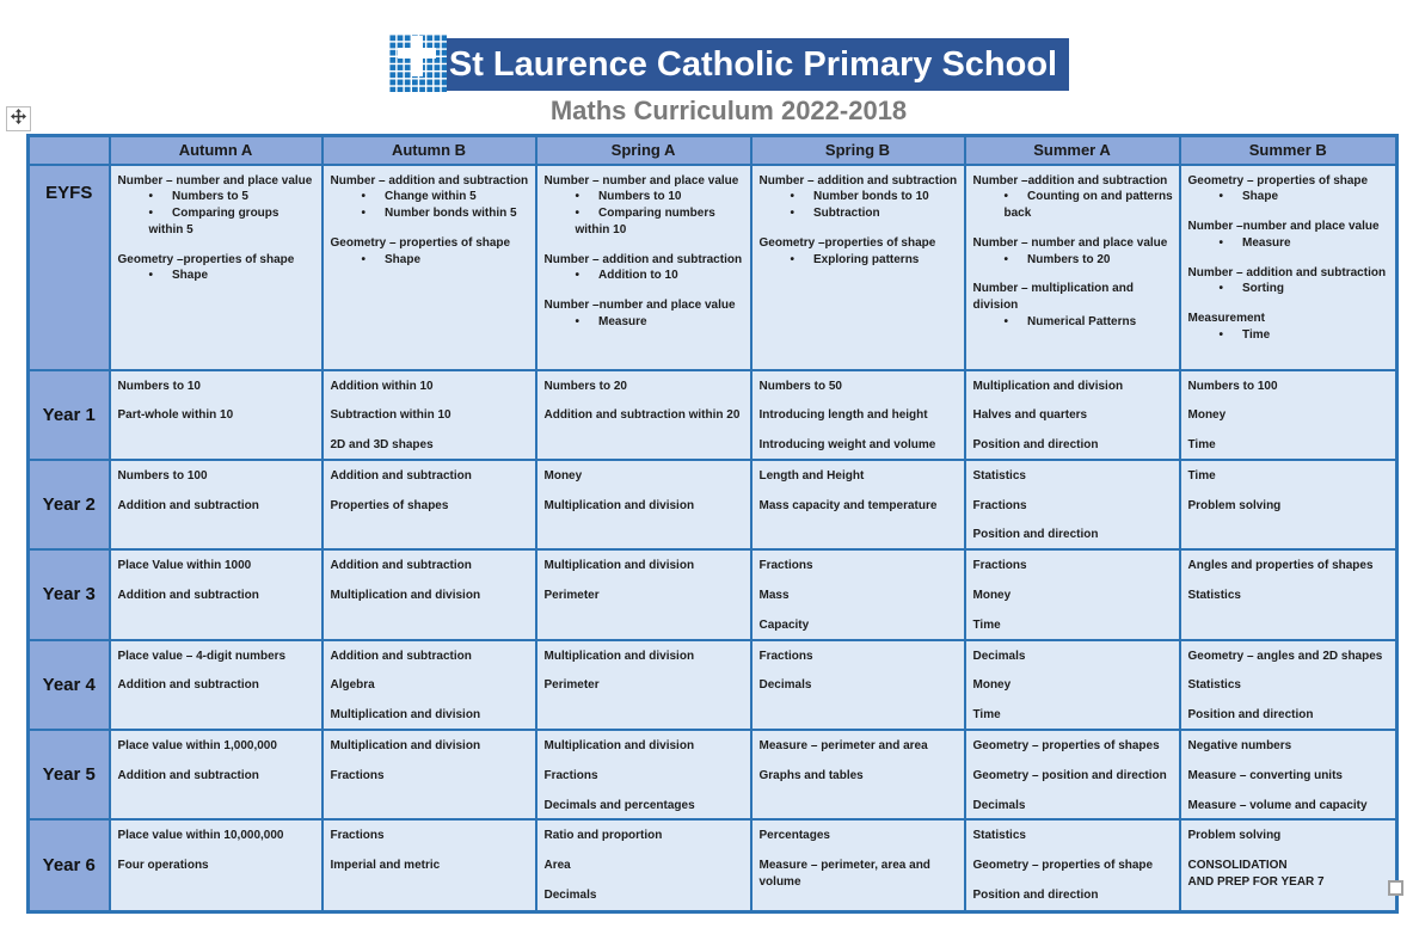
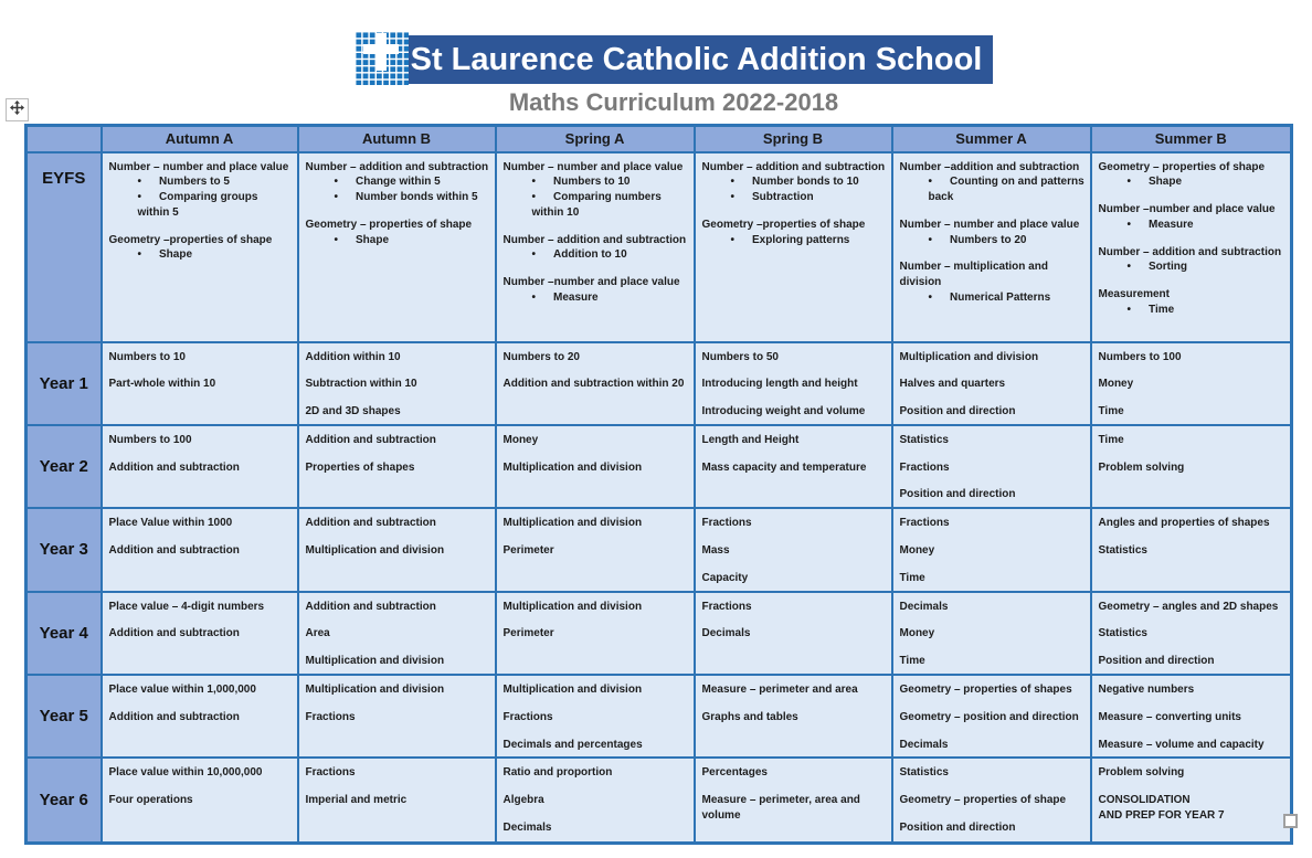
- St Laurence Catholic Primary School
+ St Laurence Catholic Addition School
  Maths Curriculum 2022-2018
  	Autumn A	Autumn B	Spring A	Spring B	Summer A	Summer B
  EYFS	Number – number and place value• Numbers to 5• Comparing groups within 5Geometry –properties of shape• Shape	Number – addition and subtraction• Change within 5• Number bonds within 5Geometry – properties of shape• Shape	Number – number and place value• Numbers to 10• Comparing numbers within 10Number – addition and subtraction• Addition to 10Number –number and place value• Measure	Number – addition and subtraction• Number bonds to 10• SubtractionGeometry –properties of shape• Exploring patterns	Number –addition and subtraction• Counting on and patterns backNumber – number and place value• Numbers to 20Number – multiplication and division• Numerical Patterns	Geometry – properties of shape• ShapeNumber –number and place value• MeasureNumber – addition and subtraction• SortingMeasurement• Time
  Year 1	Numbers to 10Part-whole within 10	Addition within 10Subtraction within 102D and 3D shapes	Numbers to 20Addition and subtraction within 20	Numbers to 50Introducing length and heightIntroducing weight and volume	Multiplication and divisionHalves and quartersPosition and direction	Numbers to 100MoneyTime
  Year 2	Numbers to 100Addition and subtraction	Addition and subtractionProperties of shapes	MoneyMultiplication and division	Length and HeightMass capacity and temperature	StatisticsFractionsPosition and direction	TimeProblem solving
  Year 3	Place Value within 1000Addition and subtraction	Addition and subtractionMultiplication and division	Multiplication and divisionPerimeter	FractionsMassCapacity	FractionsMoneyTime	Angles and properties of shapesStatistics
- Year 4	Place value – 4-digit numbersAddition and subtraction	Addition and subtractionAlgebraMultiplication and division	Multiplication and divisionPerimeter	FractionsDecimals	DecimalsMoneyTime	Geometry – angles and 2D shapesStatisticsPosition and direction
+ Year 4	Place value – 4-digit numbersAddition and subtraction	Addition and subtractionAreaMultiplication and division	Multiplication and divisionPerimeter	FractionsDecimals	DecimalsMoneyTime	Geometry – angles and 2D shapesStatisticsPosition and direction
  Year 5	Place value within 1,000,000Addition and subtraction	Multiplication and divisionFractions	Multiplication and divisionFractionsDecimals and percentages	Measure – perimeter and areaGraphs and tables	Geometry – properties of shapesGeometry – position and directionDecimals	Negative numbersMeasure – converting unitsMeasure – volume and capacity
- Year 6	Place value within 10,000,000Four operations	FractionsImperial and metric	Ratio and proportionAreaDecimals	PercentagesMeasure – perimeter, area and volume	StatisticsGeometry – properties of shapePosition and direction	Problem solvingCONSOLIDATION AND PREP FOR YEAR 7
+ Year 6	Place value within 10,000,000Four operations	FractionsImperial and metric	Ratio and proportionAlgebraDecimals	PercentagesMeasure – perimeter, area and volume	StatisticsGeometry – properties of shapePosition and direction	Problem solvingCONSOLIDATION AND PREP FOR YEAR 7
